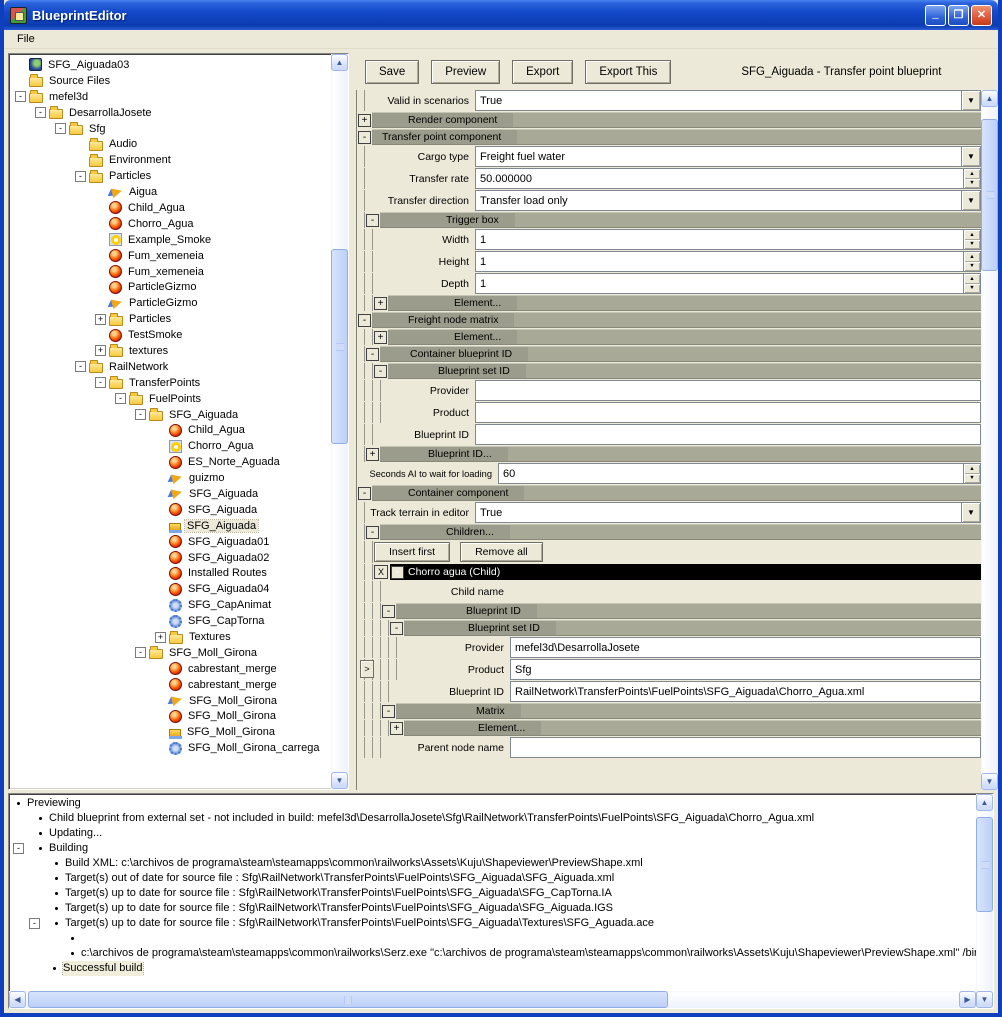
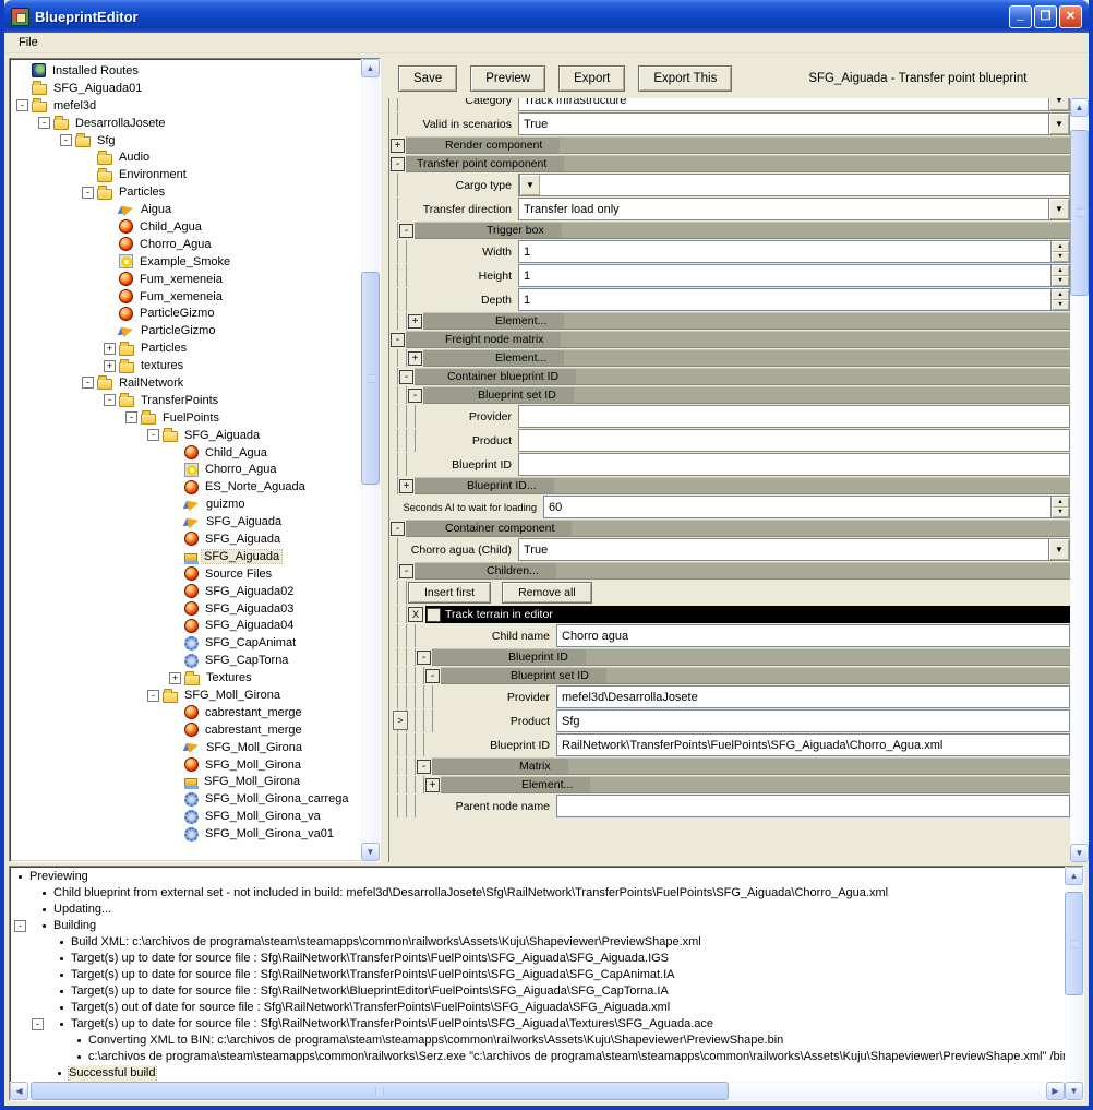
  BlueprintEditor
  File
- SFG_Aiguada03
+ Installed Routes
- Source Files
+ SFG_Aiguada01
  -
  mefel3d
  -
  DesarrollaJosete
  -
  Sfg
  Audio
  Environment
  -
  Particles
  Aigua
  Child_Agua
  Chorro_Agua
  Example_Smoke
  Fum_xemeneia
  Fum_xemeneia
  ParticleGizmo
  ParticleGizmo
  +
  Particles
- TestSmoke
  +
  textures
  -
  RailNetwork
  -
  TransferPoints
  -
  FuelPoints
  -
  SFG_Aiguada
  Child_Agua
  Chorro_Agua
  ES_Norte_Aguada
  guizmo
  SFG_Aiguada
  SFG_Aiguada
  SFG_Aiguada
- SFG_Aiguada01
+ Source Files
  SFG_Aiguada02
- Installed Routes
+ SFG_Aiguada03
  SFG_Aiguada04
  SFG_CapAnimat
  SFG_CapTorna
  +
  Textures
  -
  SFG_Moll_Girona
  cabrestant_merge
  cabrestant_merge
  SFG_Moll_Girona
  SFG_Moll_Girona
  SFG_Moll_Girona
  SFG_Moll_Girona_carrega
+ SFG_Moll_Girona_va
+ SFG_Moll_Girona_va01
  Save
  Preview
  Export
  Export This
  SFG_Aiguada - Transfer point blueprint
+ Category
+ Track infrastructure
  Valid in scenarios
  True
  +
  Render component
  -
  Transfer point component
  Cargo type
- Freight fuel water
- Transfer rate
- 50.000000
  Transfer direction
  Transfer load only
  -
  Trigger box
  Width
  1
  Height
  1
  Depth
  1
  +
  Element...
  -
  Freight node matrix
  +
  Element...
  -
  Container blueprint ID
  -
  Blueprint set ID
  Provider
  Product
  Blueprint ID
  +
  Blueprint ID...
  Seconds AI to wait for loading
  60
  -
  Container component
- Track terrain in editor
+ Chorro agua (Child)
  True
  -
  Children...
  Insert first
  Remove all
  X
  -
- Chorro agua (Child)
+ Track terrain in editor
  Child name
+ Chorro agua
  -
  Blueprint ID
  -
  Blueprint set ID
  Provider
  mefel3d\DesarrollaJosete
  Product
  Sfg
  >
  Blueprint ID
  RailNetwork\TransferPoints\FuelPoints\SFG_Aiguada\Chorro_Agua.xml
  -
  Matrix
  +
  Element...
  Parent node name
  Previewing
  Child blueprint from external set - not included in build: mefel3d\DesarrollaJosete\Sfg\RailNetwork\TransferPoints\FuelPoints\SFG_Aiguada\Chorro_Agua.xml
  Updating...
  -
  Building
  Build XML: c:\archivos de programa\steam\steamapps\common\railworks\Assets\Kuju\Shapeviewer\PreviewShape.xml
- Target(s) out of date for source file : Sfg\RailNetwork\TransferPoints\FuelPoints\SFG_Aiguada\SFG_Aiguada.xml
+ Target(s) up to date for source file : Sfg\RailNetwork\TransferPoints\FuelPoints\SFG_Aiguada\SFG_Aiguada.IGS
+ Target(s) up to date for source file : Sfg\RailNetwork\TransferPoints\FuelPoints\SFG_Aiguada\SFG_CapAnimat.IA
- Target(s) up to date for source file : Sfg\RailNetwork\TransferPoints\FuelPoints\SFG_Aiguada\SFG_CapTorna.IA
+ Target(s) up to date for source file : Sfg\RailNetwork\BlueprintEditor\FuelPoints\SFG_Aiguada\SFG_CapTorna.IA
- Target(s) up to date for source file : Sfg\RailNetwork\TransferPoints\FuelPoints\SFG_Aiguada\SFG_Aiguada.IGS
+ Target(s) out of date for source file : Sfg\RailNetwork\TransferPoints\FuelPoints\SFG_Aiguada\SFG_Aiguada.xml
  -
  Target(s) up to date for source file : Sfg\RailNetwork\TransferPoints\FuelPoints\SFG_Aiguada\Textures\SFG_Aguada.ace
+ Converting XML to BIN: c:\archivos de programa\steam\steamapps\common\railworks\Assets\Kuju\Shapeviewer\PreviewShape.bin
  c:\archivos de programa\steam\steamapps\common\railworks\Serz.exe "c:\archivos de programa\steam\steamapps\common\railworks\Assets\Kuju\Shapeviewer\PreviewShape.xml" /bi
  Successful build
